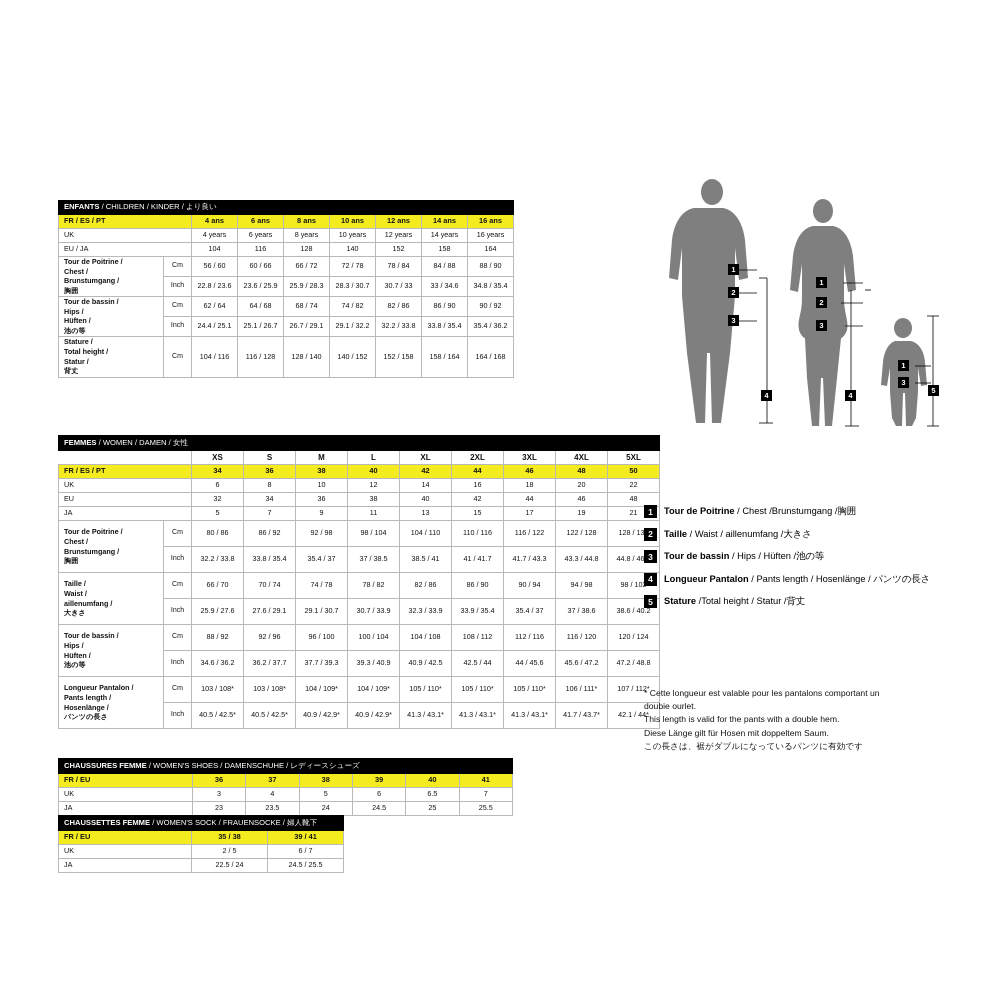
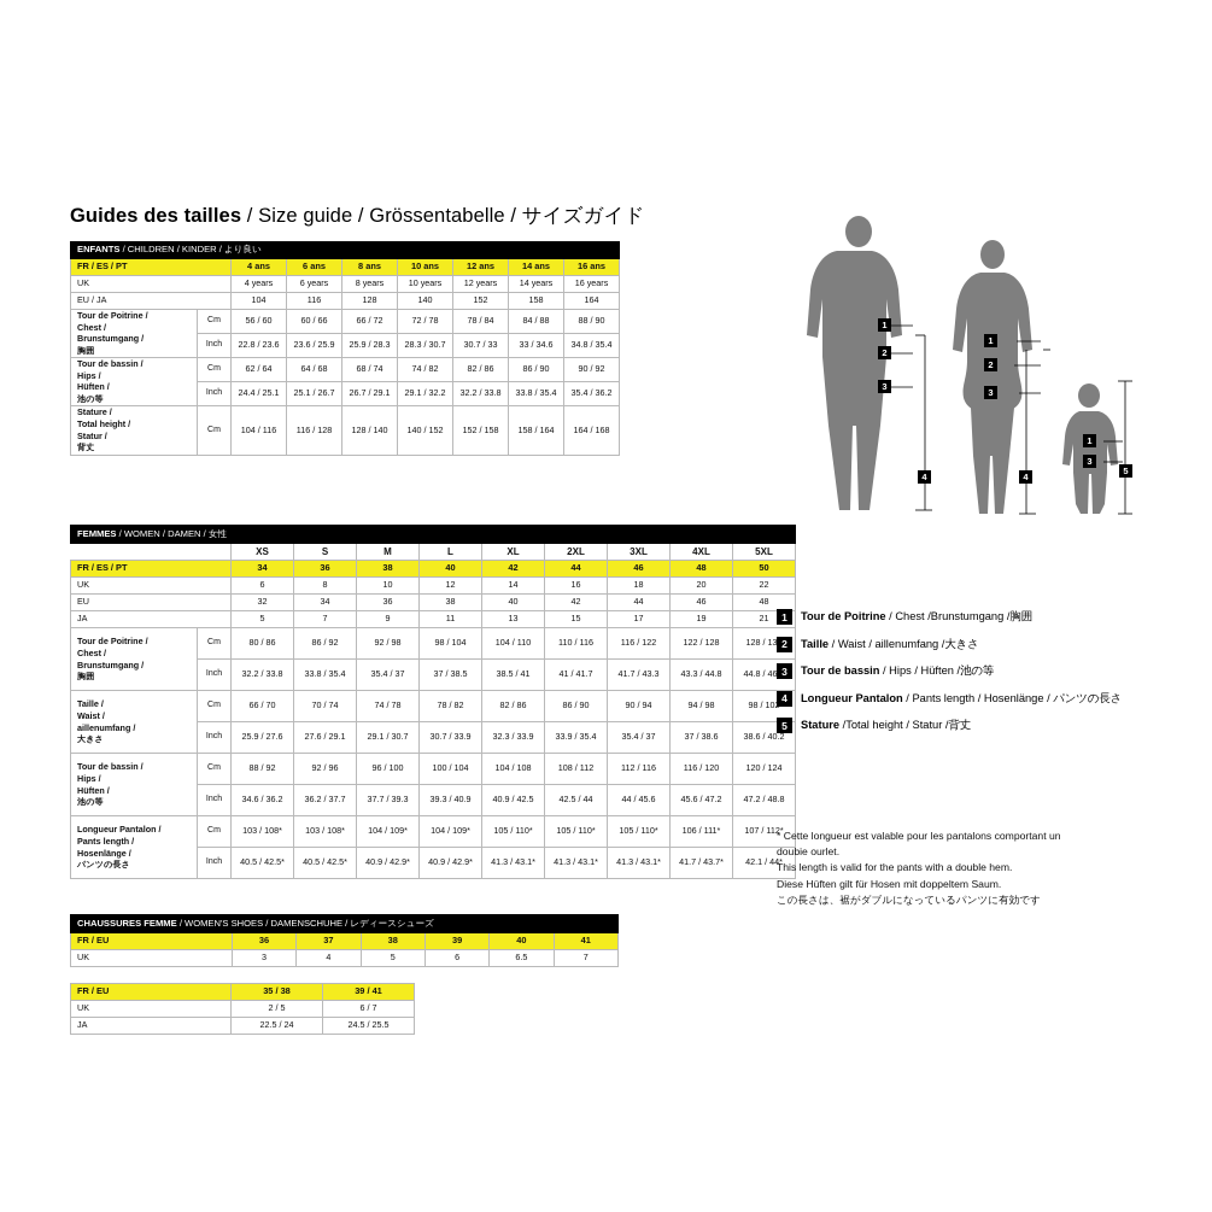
+ Guides des tailles / Size guide / Grössentabelle / サイズガイド
  ENFANTS / CHILDREN / KINDER / より良い
  FR / ES / PT	4 ans	6 ans	8 ans	10 ans	12 ans	14 ans	16 ans
  UK	4 years	6 years	8 years	10 years	12 years	14 years	16 years
  EU / JA	104	116	128	140	152	158	164
  Tour de Poitrine / Chest / Brunstumgang / 胸囲		56 / 60	60 / 66	66 / 72	72 / 78	78 / 84	84 / 88	88 / 90
  	22.8 / 23.6	23.6 / 25.9	25.9 / 28.3	28.3 / 30.7	30.7 / 33	33 / 34.6	34.8 / 35.4
  Tour de bassin / Hips / Hüften / 池の等		62 / 64	64 / 68	68 / 74	74 / 82	82 / 86	86 / 90	90 / 92
  	24.4 / 25.1	25.1 / 26.7	26.7 / 29.1	29.1 / 32.2	32.2 / 33.8	33.8 / 35.4	35.4 / 36.2
  Stature / Total height / Statur / 背丈		104 / 116	116 / 128	128 / 140	140 / 152	152 / 158	158 / 164	164 / 168
  FEMMES / WOMEN / DAMEN / 女性
  	XS	S	M	L	XL	2XL	3XL	4XL	5XL
  FR / ES / PT	34	36	38	40	42	44	46	48	50
  UK	6	8	10	12	14	16	18	20	22
  EU	32	34	36	38	40	42	44	46	48
  JA	5	7	9	11	13	15	17	19	21
  Tour de Poitrine / Chest / Brunstumgang / 胸囲		80 / 86	86 / 92	92 / 98	98 / 104	104 / 110	110 / 116	116 / 122	122 / 128	128 / 13
  	32.2 / 33.8	33.8 / 35.4	35.4 / 37	37 / 38.5	38.5 / 41	41 / 41.7	41.7 / 43.3	43.3 / 44.8	44.8 / 46
  Taille / Waist / aillenumfang / 大きさ		66 / 70	70 / 74	74 / 78	78 / 82	82 / 86	86 / 90	90 / 94	94 / 98	98 / 10
  	25.9 / 27.6	27.6 / 29.1	29.1 / 30.7	30.7 / 33.9	32.3 / 33.9	33.9 / 35.4	35.4 / 37	37 / 38.6	38.6 / 40.2
  Tour de bassin / Hips / Hüften / 池の等		88 / 92	92 / 96	96 / 100	100 / 104	104 / 108	108 / 112	112 / 116	116 / 120	120 / 124
  	34.6 / 36.2	36.2 / 37.7	37.7 / 39.3	39.3 / 40.9	40.9 / 42.5	42.5 / 44	44 / 45.6	45.6 / 47.2	47.2 / 48.8
  Longueur Pantalon / Pants length / Hosenlänge / パンツの長さ		103 / 108*	103 / 108*	104 / 109*	104 / 109*	105 / 110*	105 / 110*	105 / 110*	106 / 111*	107 / 112*
  	40.5 / 42.5*	40.5 / 42.5*	40.9 / 42.9*	40.9 / 42.9*	41.3 / 43.1*	41.3 / 43.1*	41.3 / 43.1*	41.7 / 43.7*	42.1 / 44*
  CHAUSSURES FEMME / WOMEN'S SHOES / DAMENSCHUHE / レディースシューズ
  FR / EU	36	37	38	39	40	41
  UK	3	4	5	6	6.5	7
- JA	23	23.5	24	24.5	25	25.5
- CHAUSSETTES FEMME / WOMEN'S SOCK / FRAUENSOCKE / 婦人靴下
  FR / EU	35 / 38	39 / 41
  UK	2 / 5	6 / 7
  JA	22.5 / 24	24.5 / 25.5
  1
  2
  3
  4
  1
  2
  3
  4
  1
  3
  5
  1
  Tour de Poitrine / Chest /Brunstumgang /胸囲
  2
  Taille / Waist / aillenumfang /大きさ
  3
  Tour de bassin / Hips / Hüften /池の等
  4
  Longueur Pantalon / Pants length / Hosenlänge / パンツの長さ
  5
  Stature /Total height / Statur /背丈
  * Cette longueur est valable pour les pantalons comportant un
  doubie ourlet.
  This length is valid for the pants with a double hem.
- Diese Länge gilt für Hosen mit doppeltem Saum.
+ Diese Hüften gilt für Hosen mit doppeltem Saum.
  この長さは、裾がダブルになっているパンツに有効です
